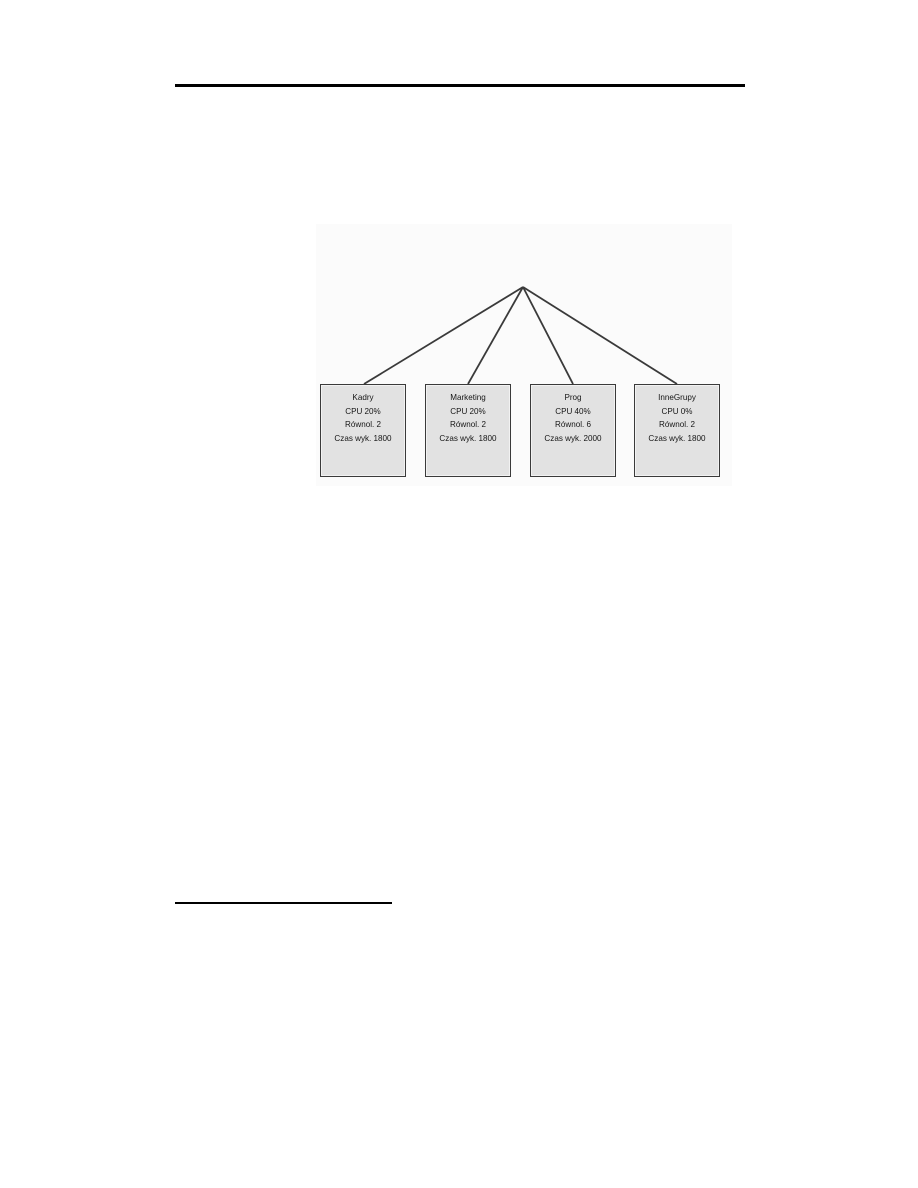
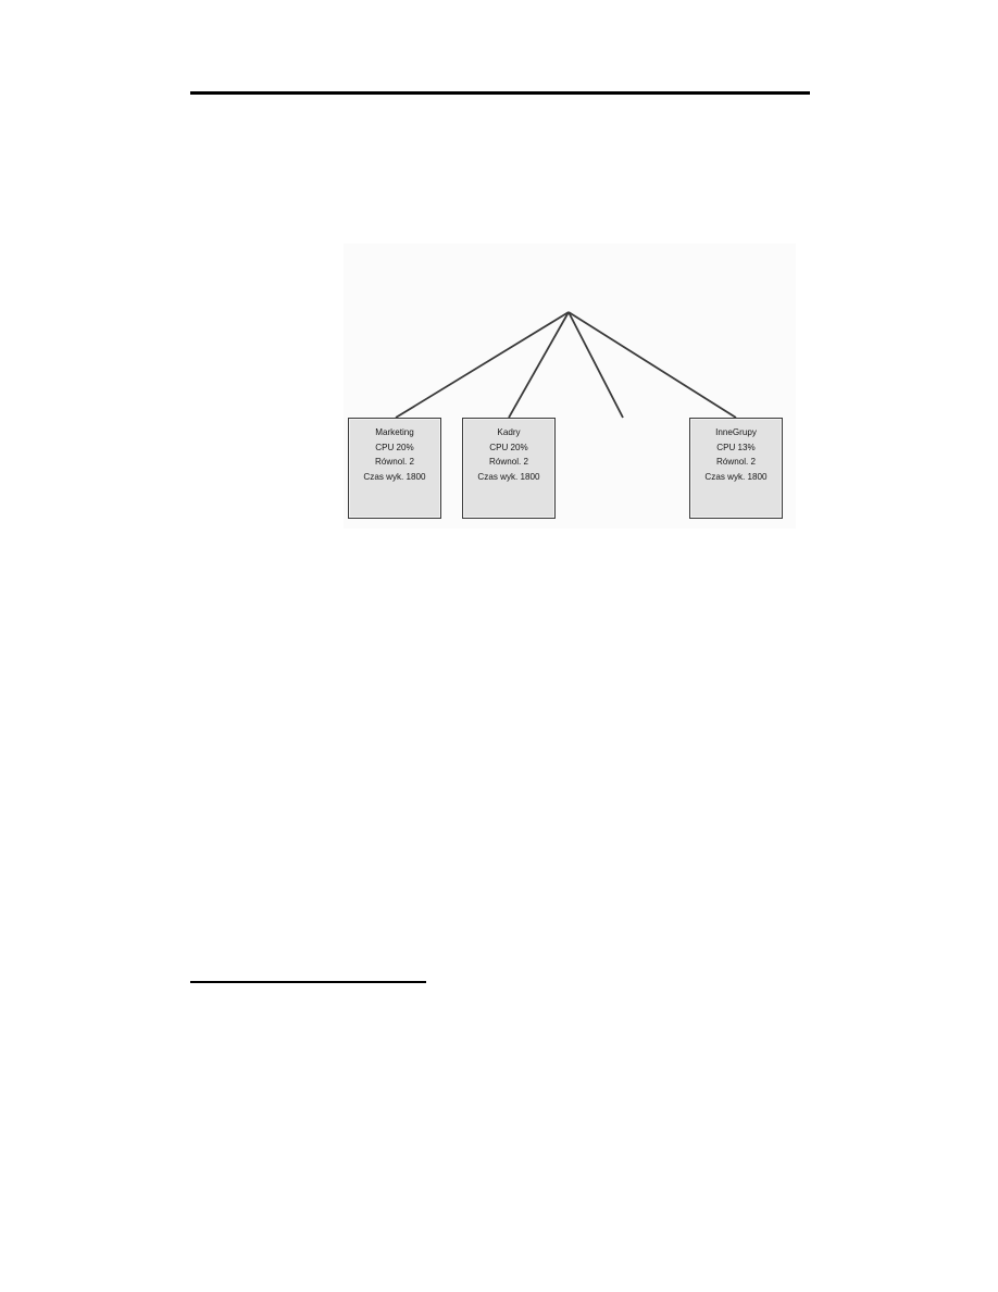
- Kadry
+ Marketing
  CPU 20%
  Równol. 2
  Czas wyk. 1800
- Marketing
+ Kadry
  CPU 20%
  Równol. 2
  Czas wyk. 1800
- Prog
- CPU 40%
- Równol. 6
- Czas wyk. 2000
  InneGrupy
- CPU 0%
+ CPU 13%
  Równol. 2
  Czas wyk. 1800
